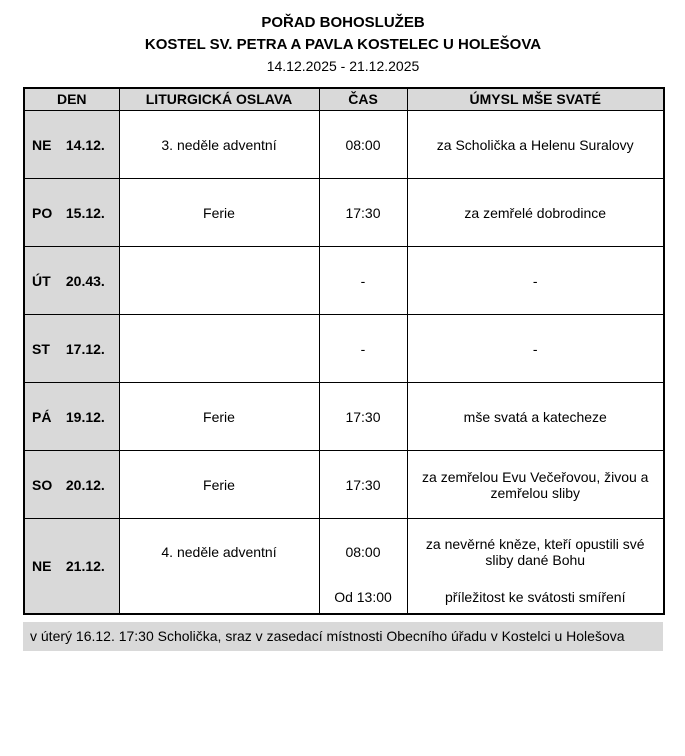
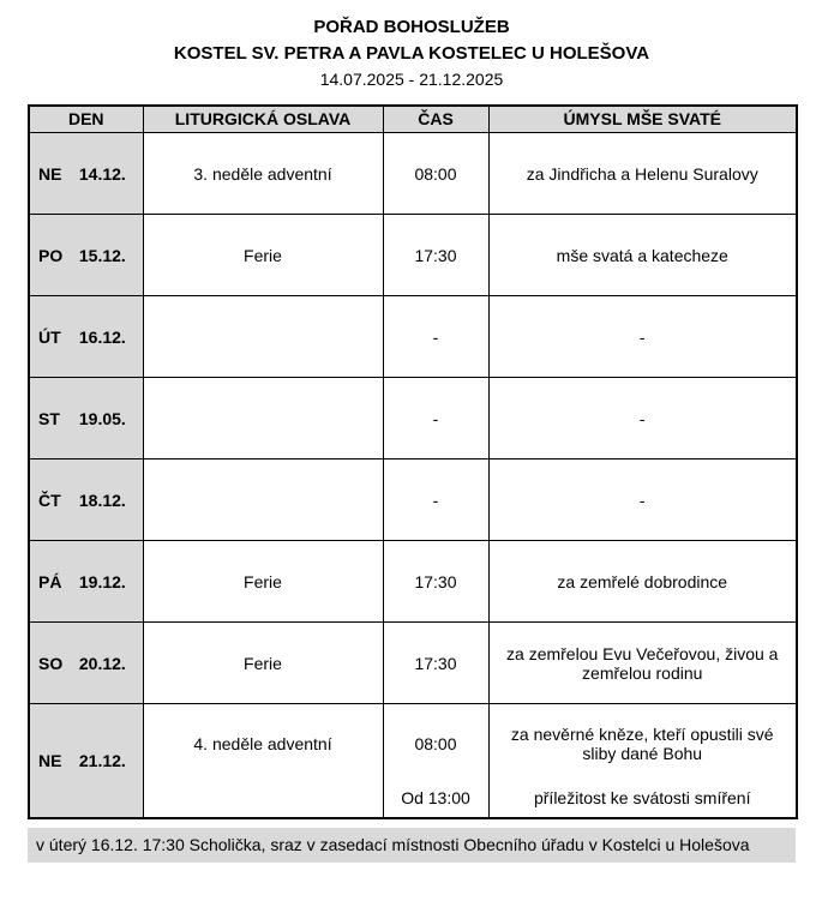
  POŘAD BOHOSLUŽEB
  KOSTEL SV. PETRA A PAVLA KOSTELEC U HOLEŠOVA
- 14.12.2025 - 21.12.2025
+ 14.07.2025 - 21.12.2025
  DEN	LITURGICKÁ OSLAVA	ČAS	ÚMYSL MŠE SVATÉ
- NE 14.12.	3. neděle adventní	08:00	za Scholička a Helenu Suralovy
+ NE 14.12.	3. neděle adventní	08:00	za Jindřicha a Helenu Suralovy
- PO 15.12.	Ferie	17:30	za zemřelé dobrodince
+ PO 15.12.	Ferie	17:30	mše svatá a katecheze
- ÚT 20.43.		-	-
+ ÚT 16.12.		-	-
- ST 17.12.		-	-
+ ST 19.05.		-	-
+ ČT 18.12.		-	-
- PÁ 19.12.	Ferie	17:30	mše svatá a katecheze
+ PÁ 19.12.	Ferie	17:30	za zemřelé dobrodince
- SO 20.12.	Ferie	17:30	za zemřelou Evu Večeřovou, živou a zemřelou sliby
+ SO 20.12.	Ferie	17:30	za zemřelou Evu Večeřovou, živou a zemřelou rodinu
  NE 21.12.	4. neděle adventní	08:00 Od 13:00	za nevěrné kněze, kteří opustili své sliby dané Bohu příležitost ke svátosti smíření
  v úterý 16.12. 17:30 Scholička, sraz v zasedací místnosti Obecního úřadu v Kostelci u Holešova
